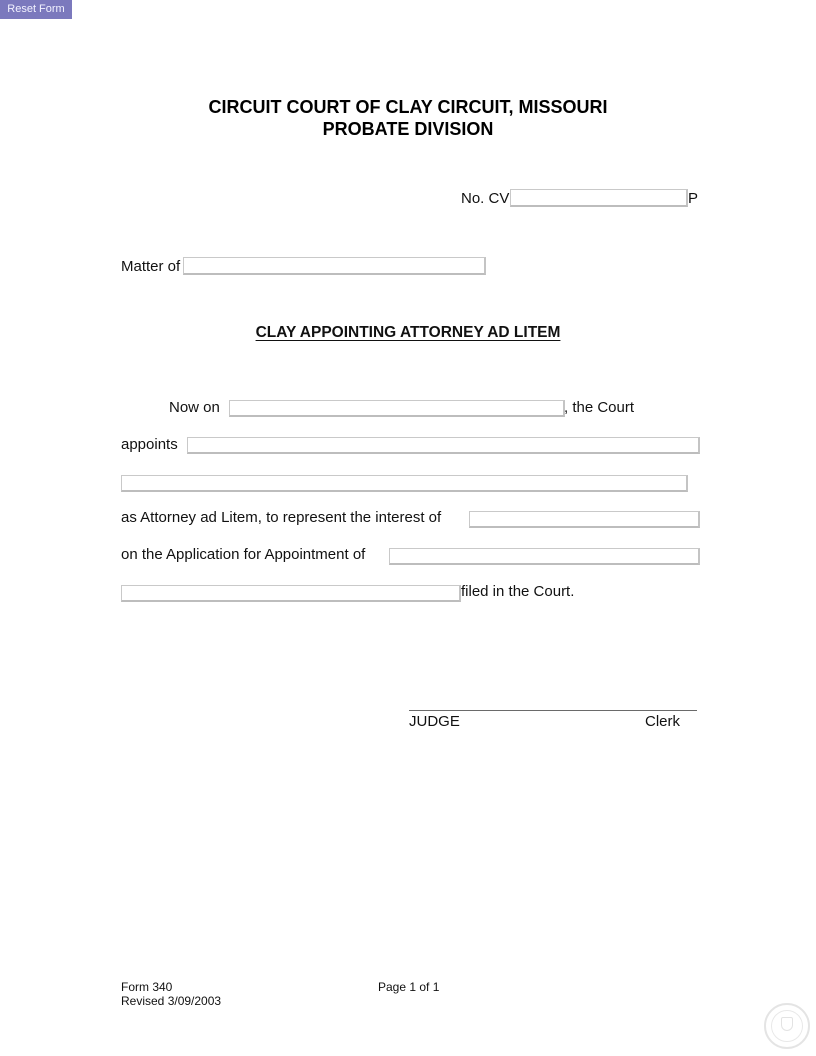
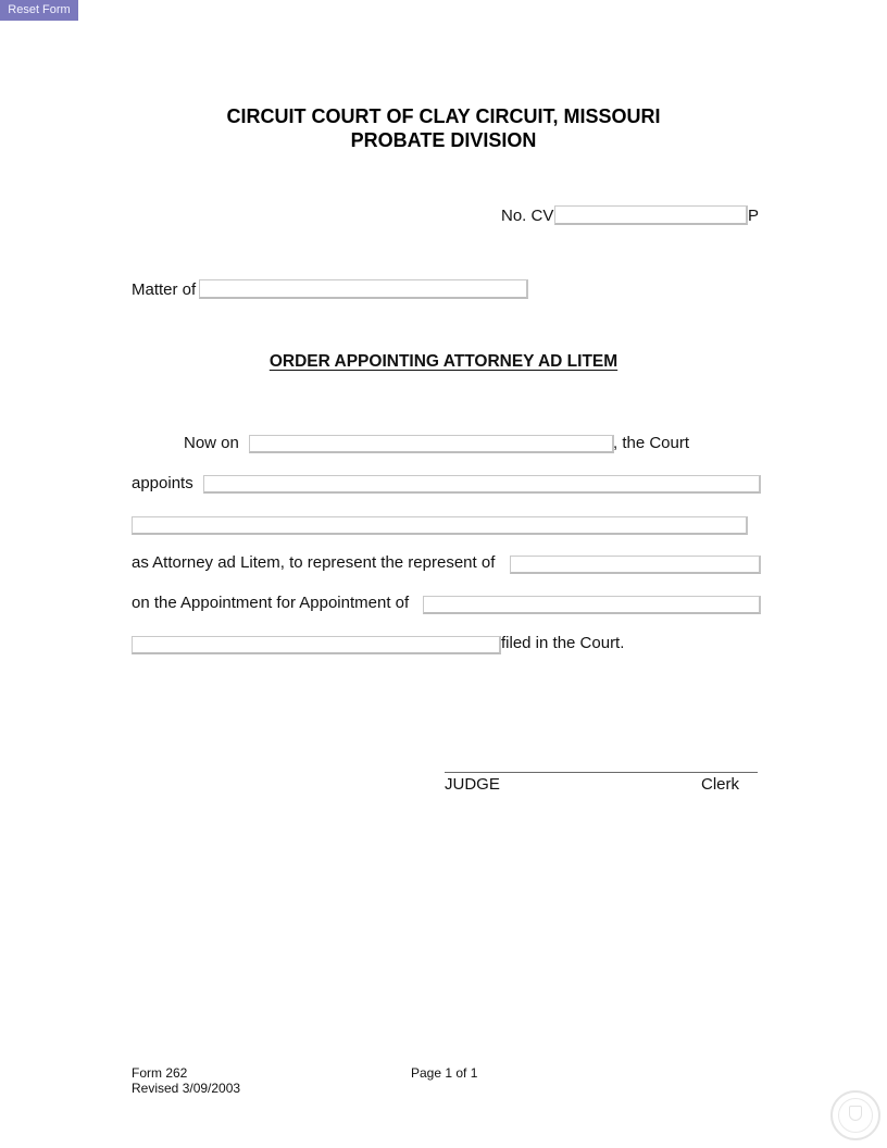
  Reset Form
  CIRCUIT COURT OF CLAY CIRCUIT, MISSOURI
  PROBATE DIVISION
  No. CV
  P
  Matter of
- CLAY APPOINTING ATTORNEY AD LITEM
+ ORDER APPOINTING ATTORNEY AD LITEM
  Now on
  , the Court
  appoints
- as Attorney ad Litem, to represent the interest of
+ as Attorney ad Litem, to represent the represent of
- on the Application for Appointment of
+ on the Appointment for Appointment of
  filed in the Court.
  JUDGE
  Clerk
- Form 340
+ Form 262
  Revised 3/09/2003
  Page 1 of 1
